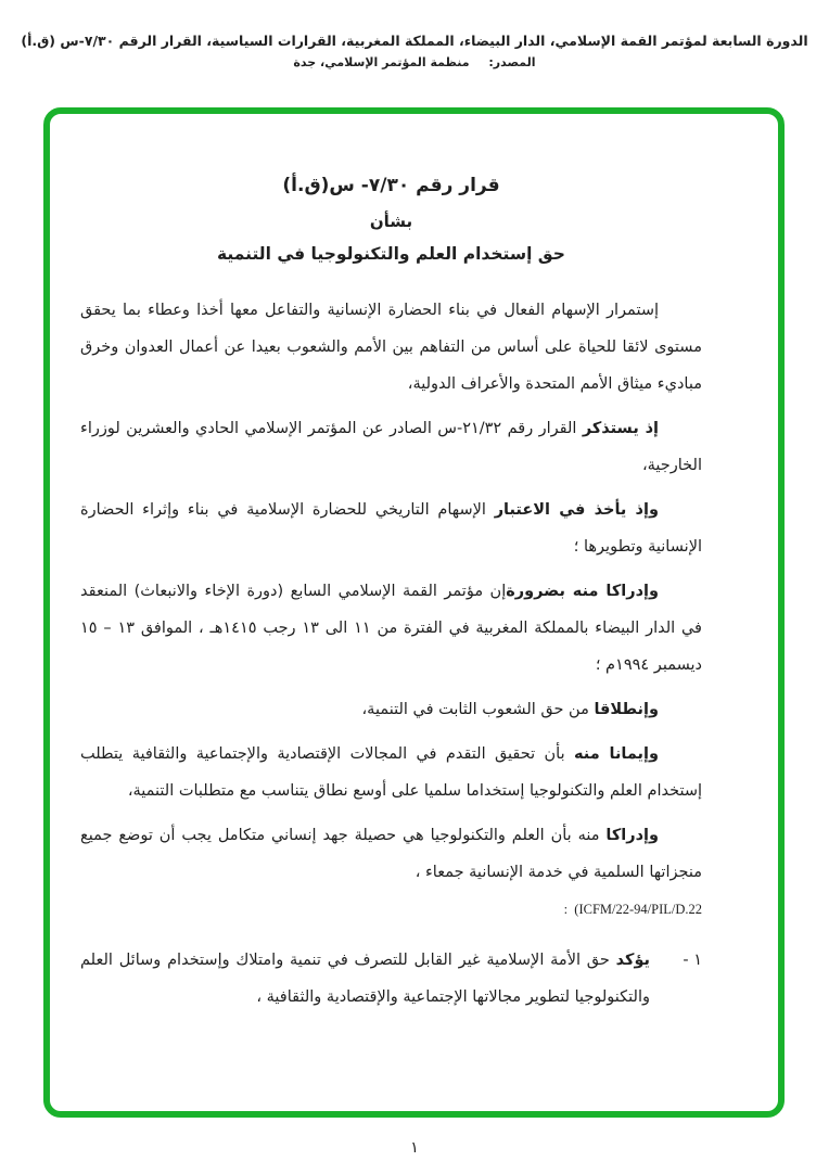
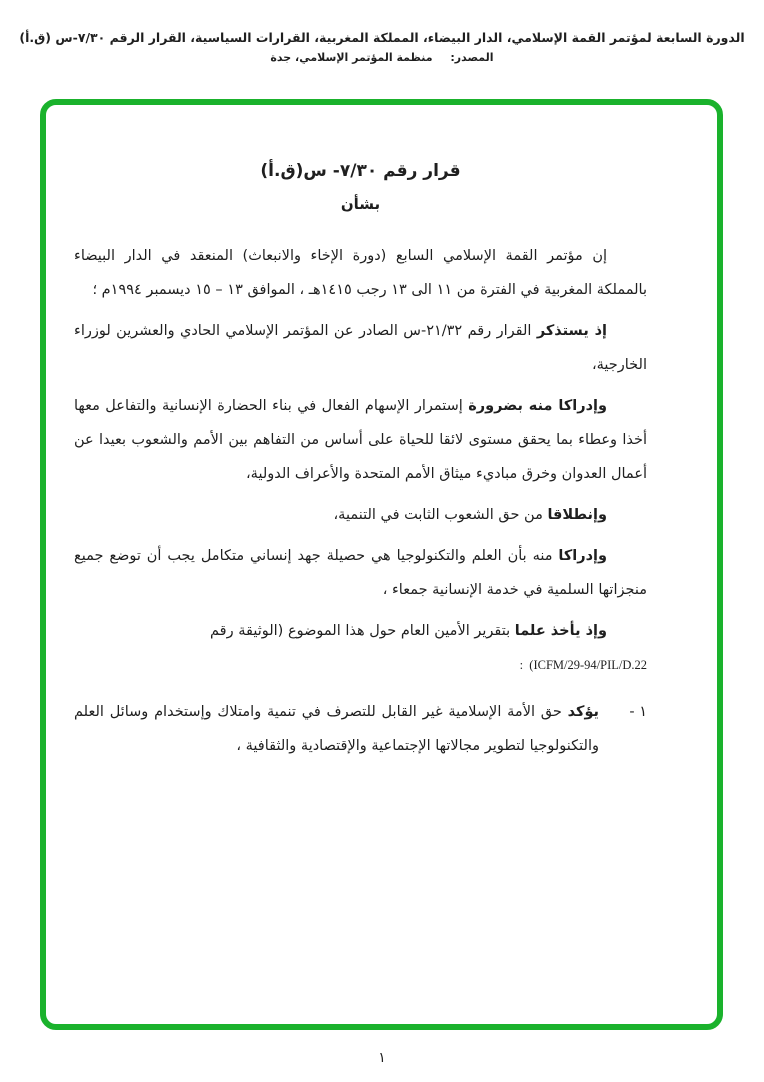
  الدورة السابعة لمؤتمر القمة الإسلامي، الدار البيضاء، المملكة المغربية، القرارات السياسية، القرار الرقم ٧/٣٠-س (ق.أ)
  المصدر: منظمة المؤتمر الإسلامي، جدة
  قرار رقم ٧/٣٠- س(ق.أ)
  بشأن
- حق إستخدام العلم والتكنولوجيا في التنمية
- إستمرار الإسهام الفعال في بناء الحضارة الإنسانية والتفاعل معها أخذا وعطاء بما يحقق مستوى لائقا للحياة على أساس من التفاهم بين الأمم والشعوب بعيدا عن أعمال العدوان وخرق مباديء ميثاق الأمم المتحدة والأعراف الدولية،
+ إن مؤتمر القمة الإسلامي السابع (دورة الإخاء والانبعاث) المنعقد في الدار البيضاء بالمملكة المغربية في الفترة من ١١ الى ١٣ رجب ١٤١٥هـ ، الموافق ١٣ – ١٥ ديسمبر ١٩٩٤م ؛
  إذ يستذكر القرار رقم ٢١/٣٢-س الصادر عن المؤتمر الإسلامي الحادي والعشرين لوزراء الخارجية،
- وإذ يأخذ في الاعتبار الإسهام التاريخي للحضارة الإسلامية في بناء وإثراء الحضارة الإنسانية وتطويرها ؛
- وإدراكا منه بضرورةإن مؤتمر القمة الإسلامي السابع (دورة الإخاء والانبعاث) المنعقد في الدار البيضاء بالمملكة المغربية في الفترة من ١١ الى ١٣ رجب ١٤١٥هـ ، الموافق ١٣ – ١٥ ديسمبر ١٩٩٤م ؛
+ وإدراكا منه بضرورة إستمرار الإسهام الفعال في بناء الحضارة الإنسانية والتفاعل معها أخذا وعطاء بما يحقق مستوى لائقا للحياة على أساس من التفاهم بين الأمم والشعوب بعيدا عن أعمال العدوان وخرق مباديء ميثاق الأمم المتحدة والأعراف الدولية،
  وإنطلاقا من حق الشعوب الثابت في التنمية،
- وإيمانا منه بأن تحقيق التقدم في المجالات الإقتصادية والإجتماعية والثقافية يتطلب إستخدام العلم والتكنولوجيا إستخداما سلميا على أوسع نطاق يتناسب مع متطلبات التنمية،
  وإدراكا منه بأن العلم والتكنولوجيا هي حصيلة جهد إنساني متكامل يجب أن توضع جميع منجزاتها السلمية في خدمة الإنسانية جمعاء ،
+ وإذ يأخذ علما بتقرير الأمين العام حول هذا الموضوع (الوثيقة رقم
- : (ICFM/22-94/PIL/D.22
+ : (ICFM/29-94/PIL/D.22
  ١ -
  يؤكد حق الأمة الإسلامية غير القابل للتصرف في تنمية وامتلاك وإستخدام وسائل العلم والتكنولوجيا لتطوير مجالاتها الإجتماعية والإقتصادية والثقافية ،
  ١
